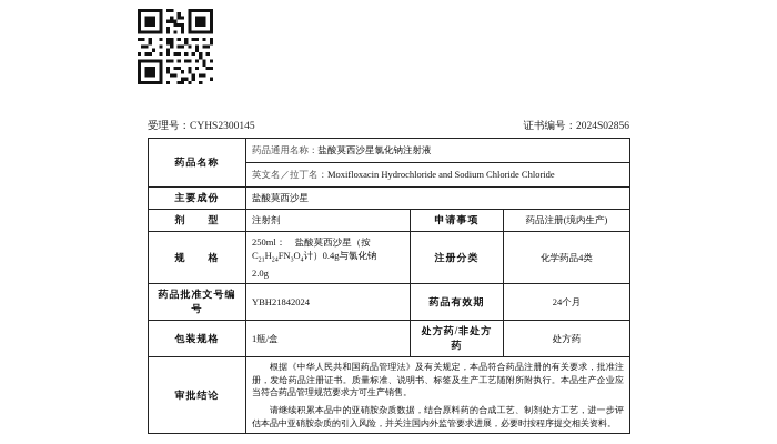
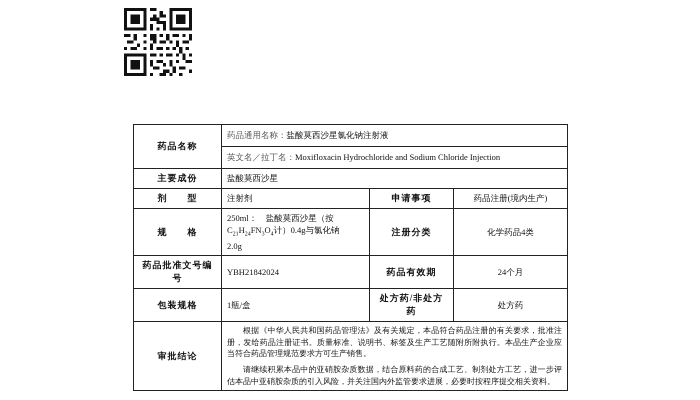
- 受理号：CYHS2300145
- 证书编号：2024S02856
  药品名称	药品通用名称：盐酸莫西沙星氯化钠注射液
- 英文名／拉丁名：Moxifloxacin Hydrochloride and Sodium Chloride Chloride
+ 英文名／拉丁名：Moxifloxacin Hydrochloride and Sodium Chloride Injection
  主要成份	盐酸莫西沙星
  剂 型	注射剂	申请事项	药品注册(境内生产)
  规 格	250ml： 盐酸莫西沙星（按 C H FN O 计）0.4g与氯化钠 2.0g	注册分类	化学药品4类
  药品批准文号编号	YBH21842024	药品有效期	24个月
  包装规格	1瓶/盒	处方药/非处方药	处方药
  审批结论	根据《中华人民共和国药品管理法》及有关规定，本品符合药品注册的有关要求，批准注册，发给药品注册证书。质量标准、说明书、标签及生产工艺随附所附执行。本品生产企业应当符合药品管理规范要求方可生产销售。 请继续积累本品中的亚硝胺杂质数据，结合原料药的合成工艺、制剂处方工艺，进一步评估本品中亚硝胺杂质的引入风险，并关注国内外监管要求进展，必要时按程序提交相关资料。
